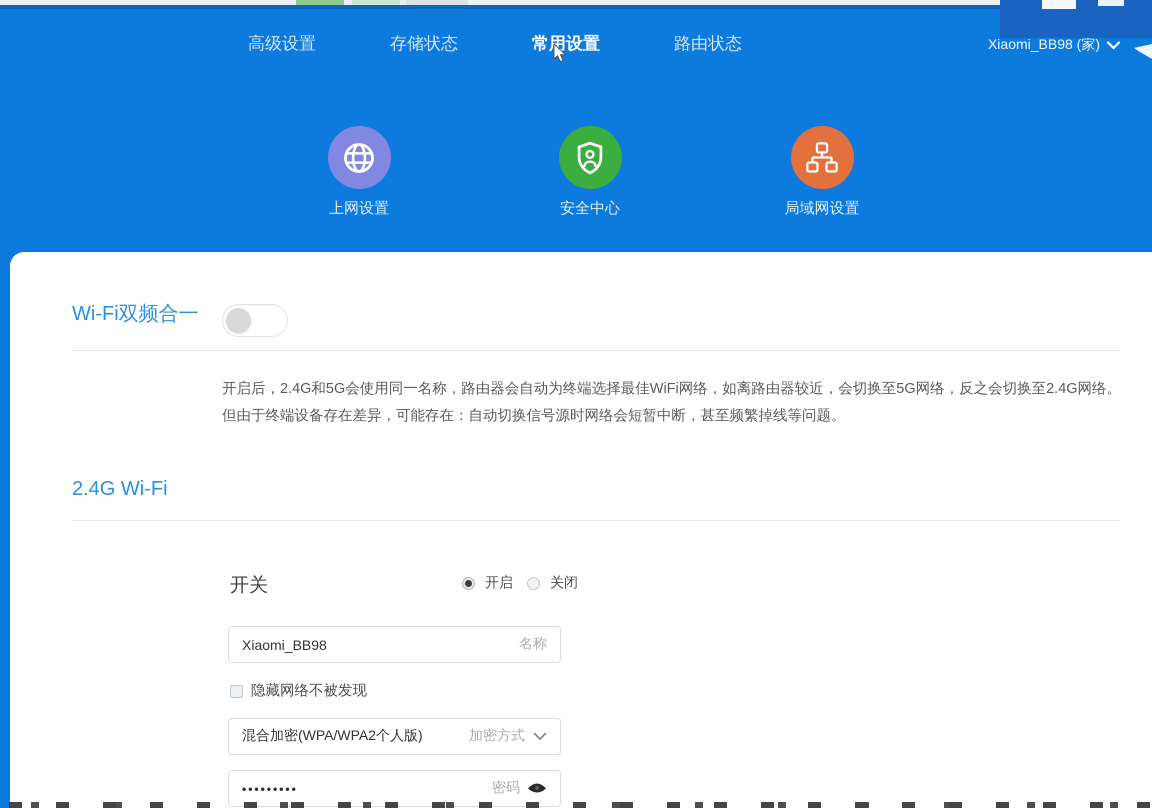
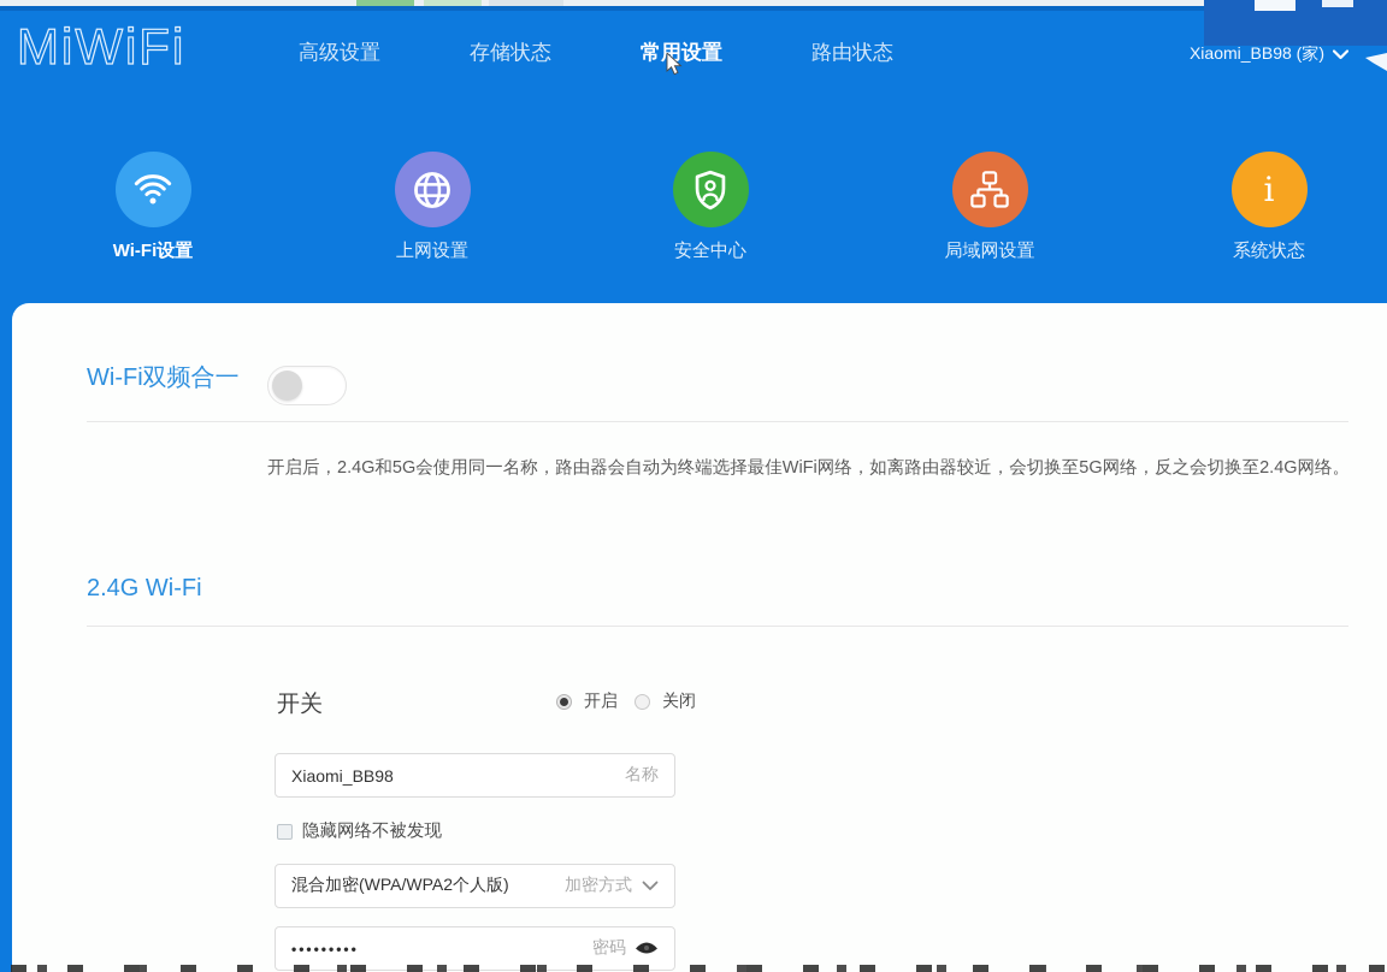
+ MiWiFi
  高级设置
  存储状态
  常用设置
  路由状态
  Xiaomi_BB98 (家)
+ Wi-Fi设置
  上网设置
  安全中心
  局域网设置
+ i
+ 系统状态
  Wi-Fi双频合一
  开启后，2.4G和5G会使用同一名称，路由器会自动为终端选择最佳WiFi网络，如离路由器较近，会切换至5G网络，反之会切换至2.4G网络。
- 但由于终端设备存在差异，可能存在：自动切换信号源时网络会短暂中断，甚至频繁掉线等问题。
  2.4G Wi-Fi
  开关
  开启
  关闭
  Xiaomi_BB98
  名称
  隐藏网络不被发现
  混合加密(WPA/WPA2个人版)
  加密方式
  •••••••••
  密码
